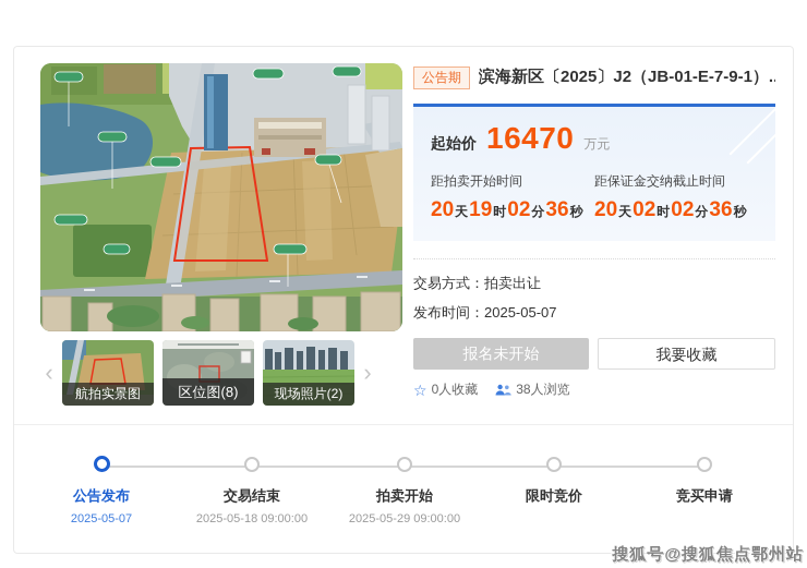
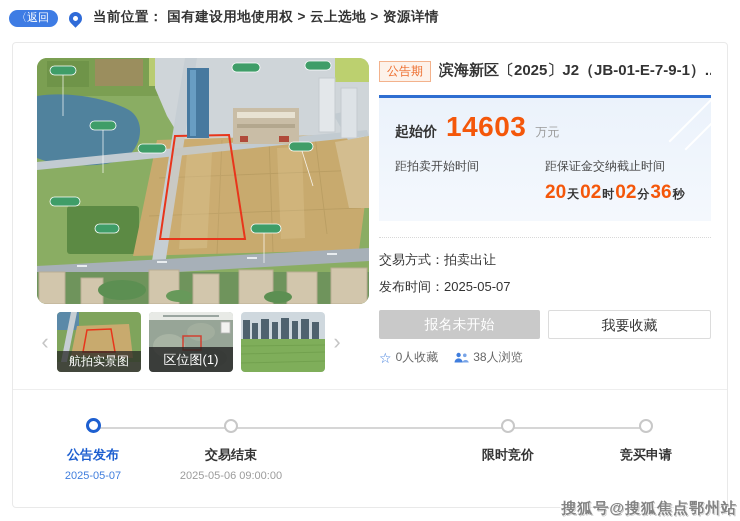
+ 〈返回
+ 当前位置： 国有建设用地使用权 > 云上选地 > 资源详情
  ‹
  航拍实景图
- 区位图(8)
+ 区位图(1)
- 现场照片(2)
  ›
  公告期
  滨海新区〔2025〕J2（JB-01-E-7-9-1）.
  起始价
- 16470
+ 14603
  万元
  距拍卖开始时间
- 20天19时02分36秒
  距保证金交纳截止时间
  20天02时02分36秒
  交易方式：拍卖出让
  发布时间：2025-05-07
  报名未开始
  我要收藏
  ☆
  0人收藏
  38人浏览
  公告发布
  2025-05-07
  交易结束
- 2025-05-18 09:00:00
+ 2025-05-06 09:00:00
- 拍卖开始
- 2025-05-29 09:00:00
  限时竞价
  竞买申请
  搜狐号@搜狐焦点鄂州站
